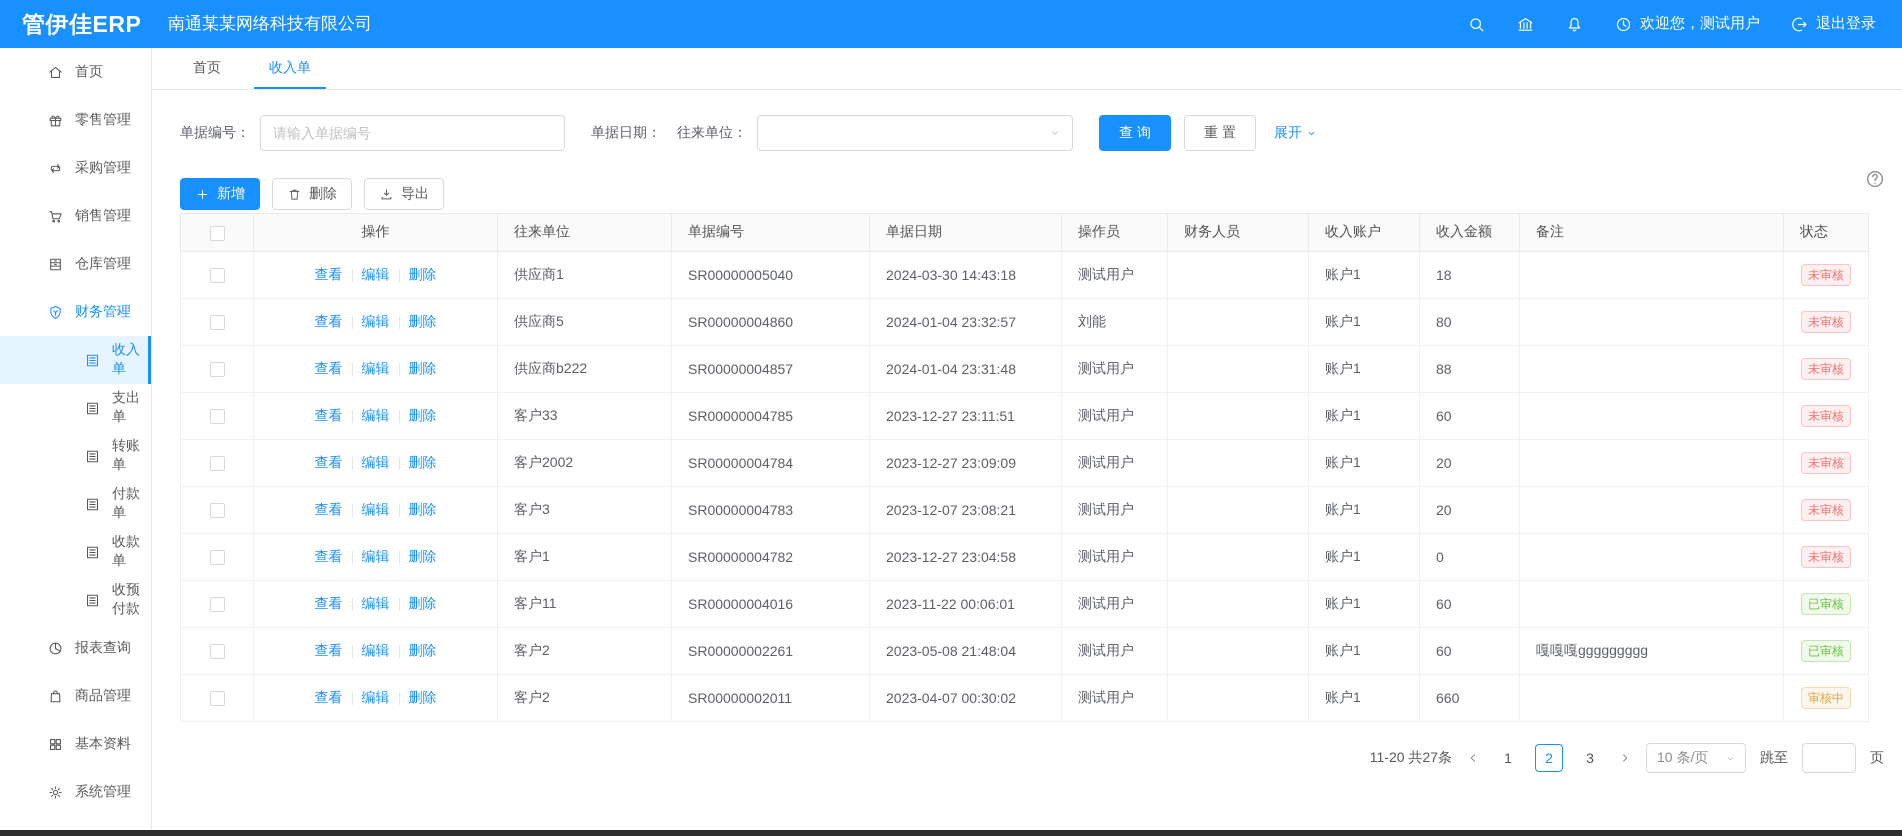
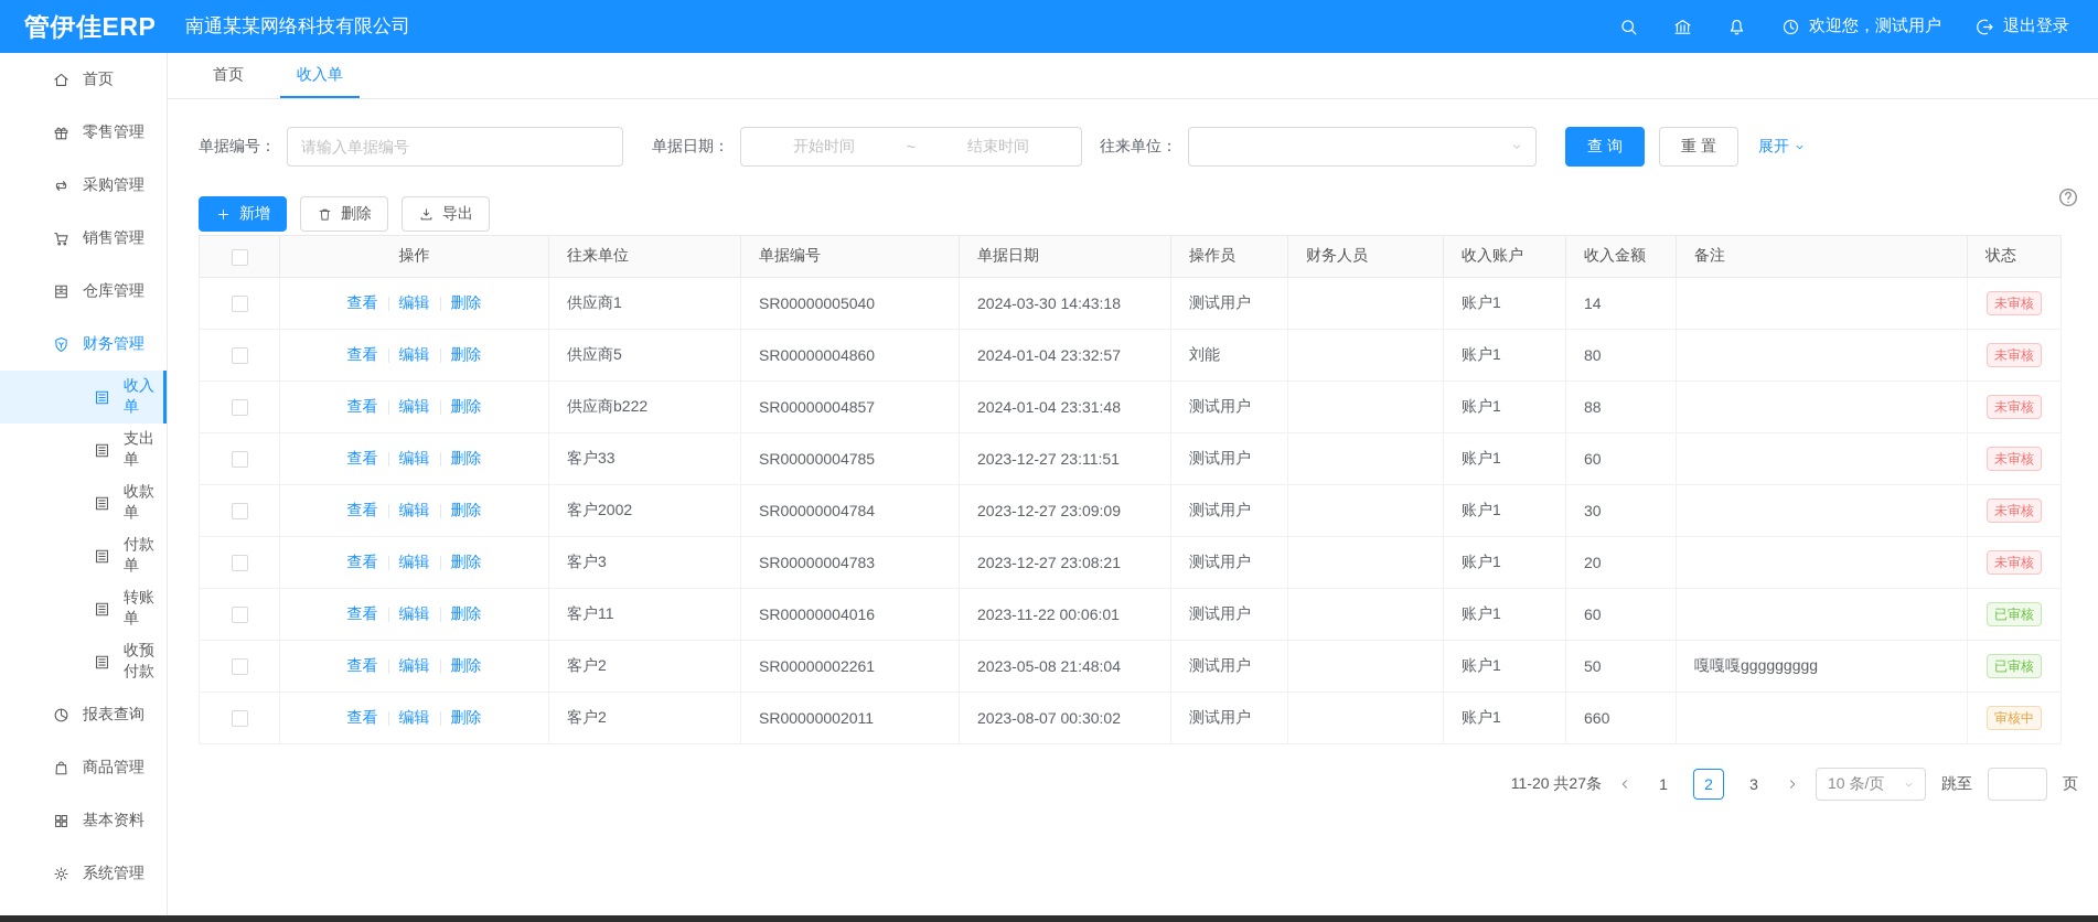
  管伊佳ERP
  南通某某网络科技有限公司
  欢迎您，测试用户
  退出登录
  首页
  零售管理
  采购管理
  销售管理
  仓库管理
  财务管理
  收入单
  支出单
- 转账单
+ 收款单
  付款单
- 收款单
+ 转账单
  收预付款
  报表查询
  商品管理
  基本资料
  系统管理
  首页
  收入单
  单据编号：
  请输入单据编号
  单据日期：
+ 开始时间
+ ~
+ 结束时间
  往来单位：
  查询
  重置
  展开
  新增
  删除
  导出
  	操作	往来单位	单据编号	单据日期	操作员	财务人员	收入账户	收入金额	备注	状态
- 	查看 编辑 删除	供应商1	SR00000005040	2024-03-30 14:43:18	测试用户		账户1	18		未审核
+ 	查看 编辑 删除	供应商1	SR00000005040	2024-03-30 14:43:18	测试用户		账户1	14		未审核
  	查看 编辑 删除	供应商5	SR00000004860	2024-01-04 23:32:57	刘能		账户1	80		未审核
  	查看 编辑 删除	供应商b222	SR00000004857	2024-01-04 23:31:48	测试用户		账户1	88		未审核
  	查看 编辑 删除	客户33	SR00000004785	2023-12-27 23:11:51	测试用户		账户1	60		未审核
- 	查看 编辑 删除	客户2002	SR00000004784	2023-12-27 23:09:09	测试用户		账户1	20		未审核
+ 	查看 编辑 删除	客户2002	SR00000004784	2023-12-27 23:09:09	测试用户		账户1	30		未审核
- 	查看 编辑 删除	客户3	SR00000004783	2023-12-07 23:08:21	测试用户		账户1	20		未审核
+ 	查看 编辑 删除	客户3	SR00000004783	2023-12-27 23:08:21	测试用户		账户1	20		未审核
- 	查看 编辑 删除	客户1	SR00000004782	2023-12-27 23:04:58	测试用户		账户1	0		未审核
  	查看 编辑 删除	客户11	SR00000004016	2023-11-22 00:06:01	测试用户		账户1	60		已审核
- 	查看 编辑 删除	客户2	SR00000002261	2023-05-08 21:48:04	测试用户		账户1	60	嘎嘎嘎ggggggggg	已审核
+ 	查看 编辑 删除	客户2	SR00000002261	2023-05-08 21:48:04	测试用户		账户1	50	嘎嘎嘎ggggggggg	已审核
- 	查看 编辑 删除	客户2	SR00000002011	2023-04-07 00:30:02	测试用户		账户1	660		审核中
+ 	查看 编辑 删除	客户2	SR00000002011	2023-08-07 00:30:02	测试用户		账户1	660		审核中
  11-20 共27条
  1
  2
  3
  10 条/页
  跳至
  页
